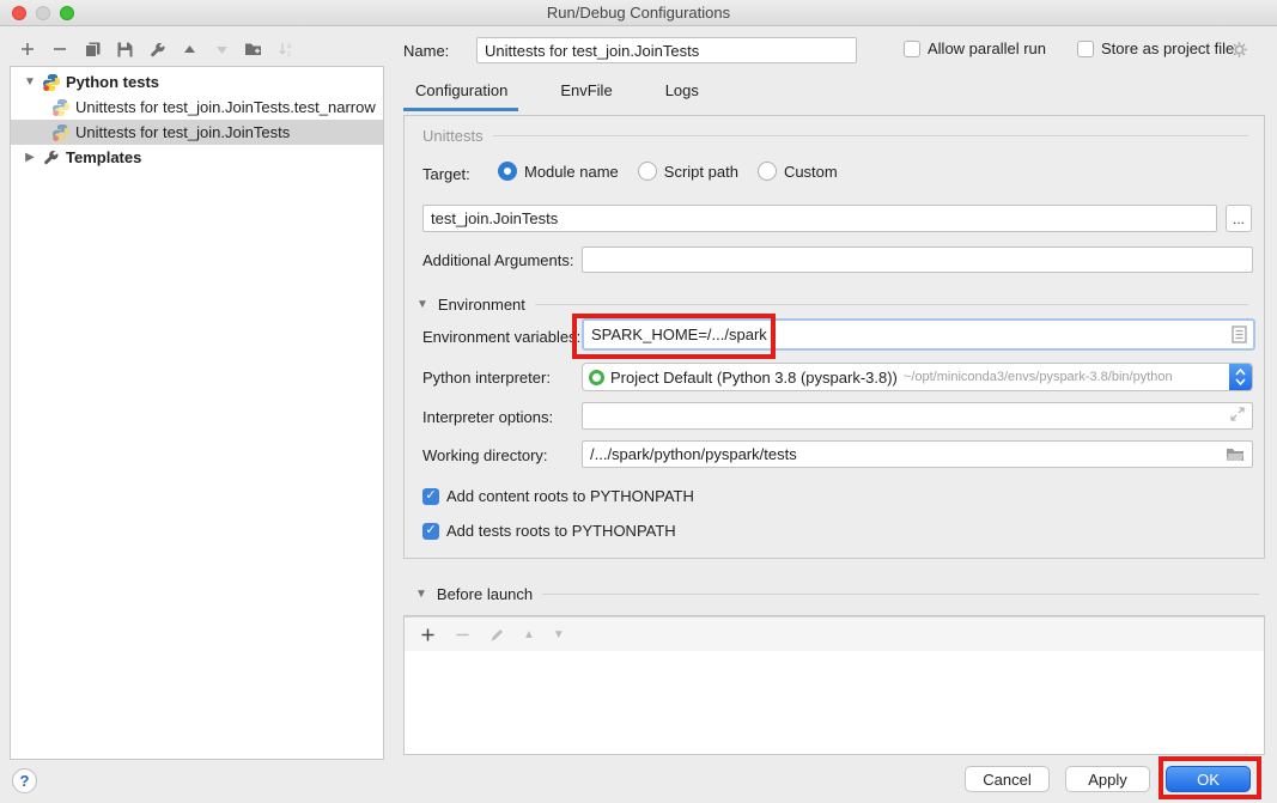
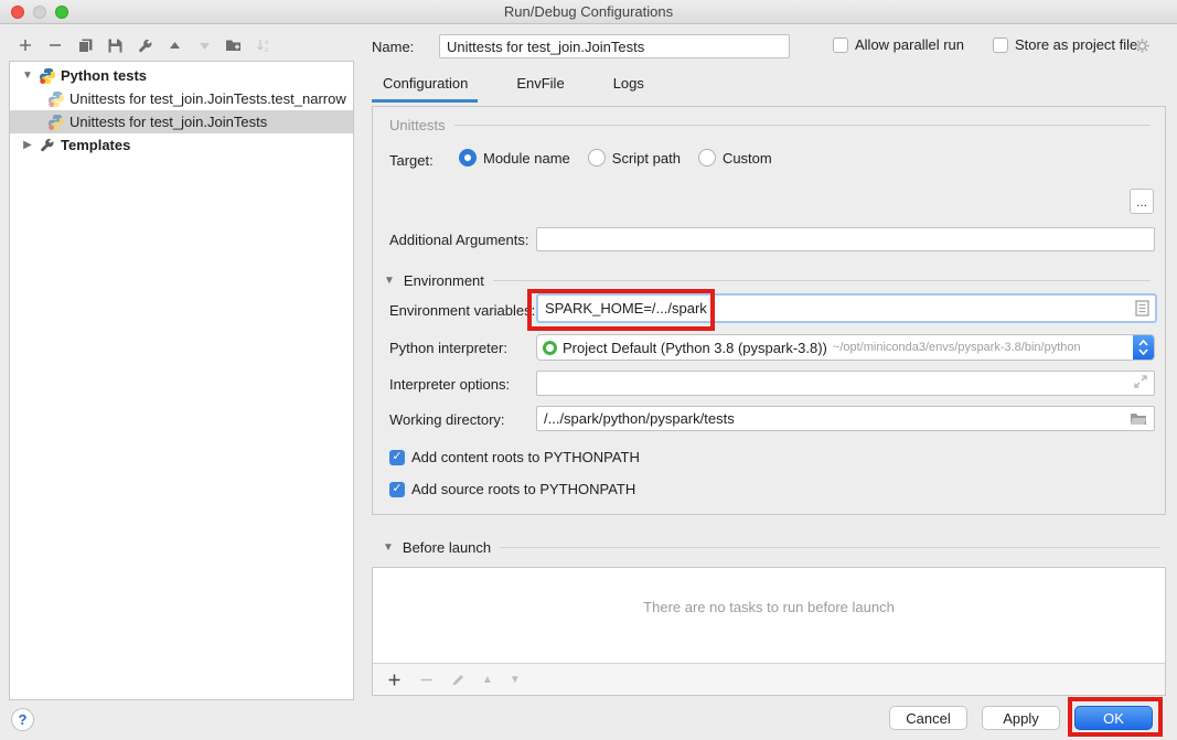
  Run/Debug Configurations
  ▼
  Python tests
  Unittests for test_join.JoinTests.test_narrow
  Unittests for test_join.JoinTests
  ▶
  Templates
  ?
  Name:
  Unittests for test_join.JoinTests
  Allow parallel run
  Store as project file
  Configuration
  EnvFile
  Logs
  Unittests
  Target:
  Module name
  Script path
  Custom
- test_join.JoinTests
  ...
  Additional Arguments:
  ▼
  Environment
  Environment variables:
  SPARK_HOME=/.../spark
  Python interpreter:
  Project Default (Python 3.8 (pyspark-3.8))
  ~/opt/miniconda3/envs/pyspark-3.8/bin/python
  Interpreter options:
  Working directory:
  /.../spark/python/pyspark/tests
  ✓
  Add content roots to PYTHONPATH
  ✓
- Add tests roots to PYTHONPATH
+ Add source roots to PYTHONPATH
  ▼
  Before launch
+ There are no tasks to run before launch
  ▲
  ▼
  Cancel
  Apply
  OK
